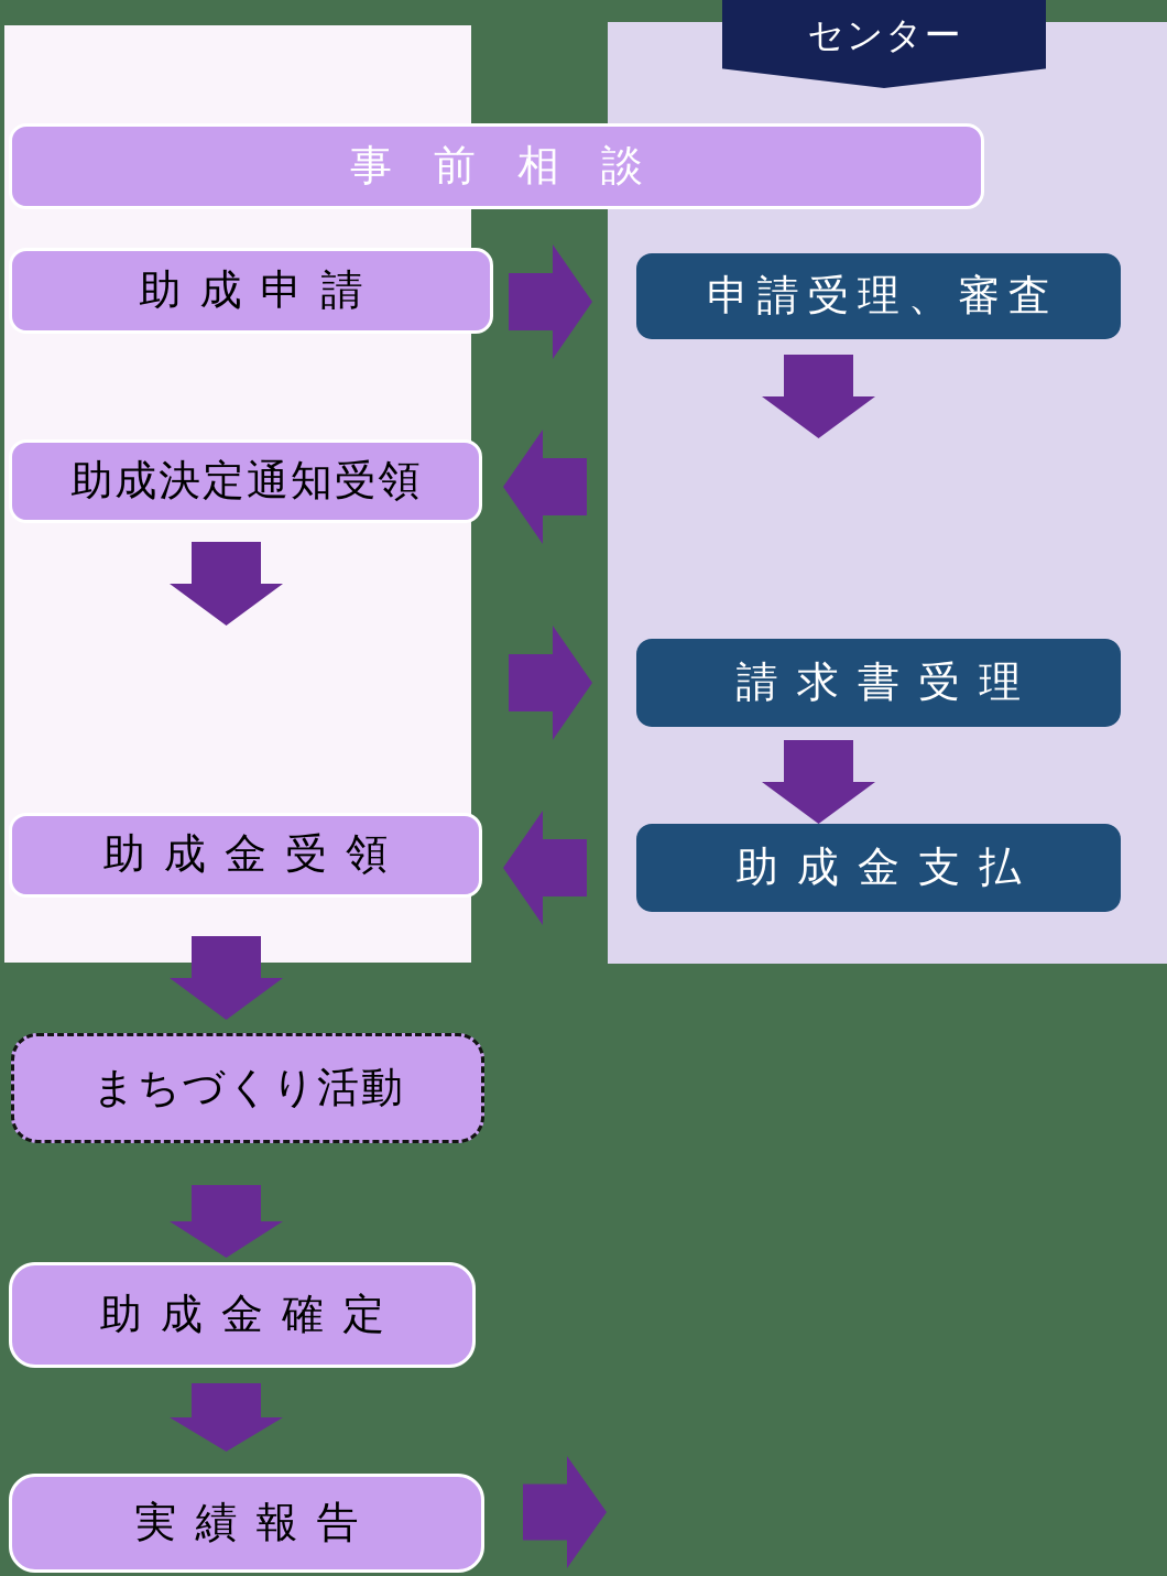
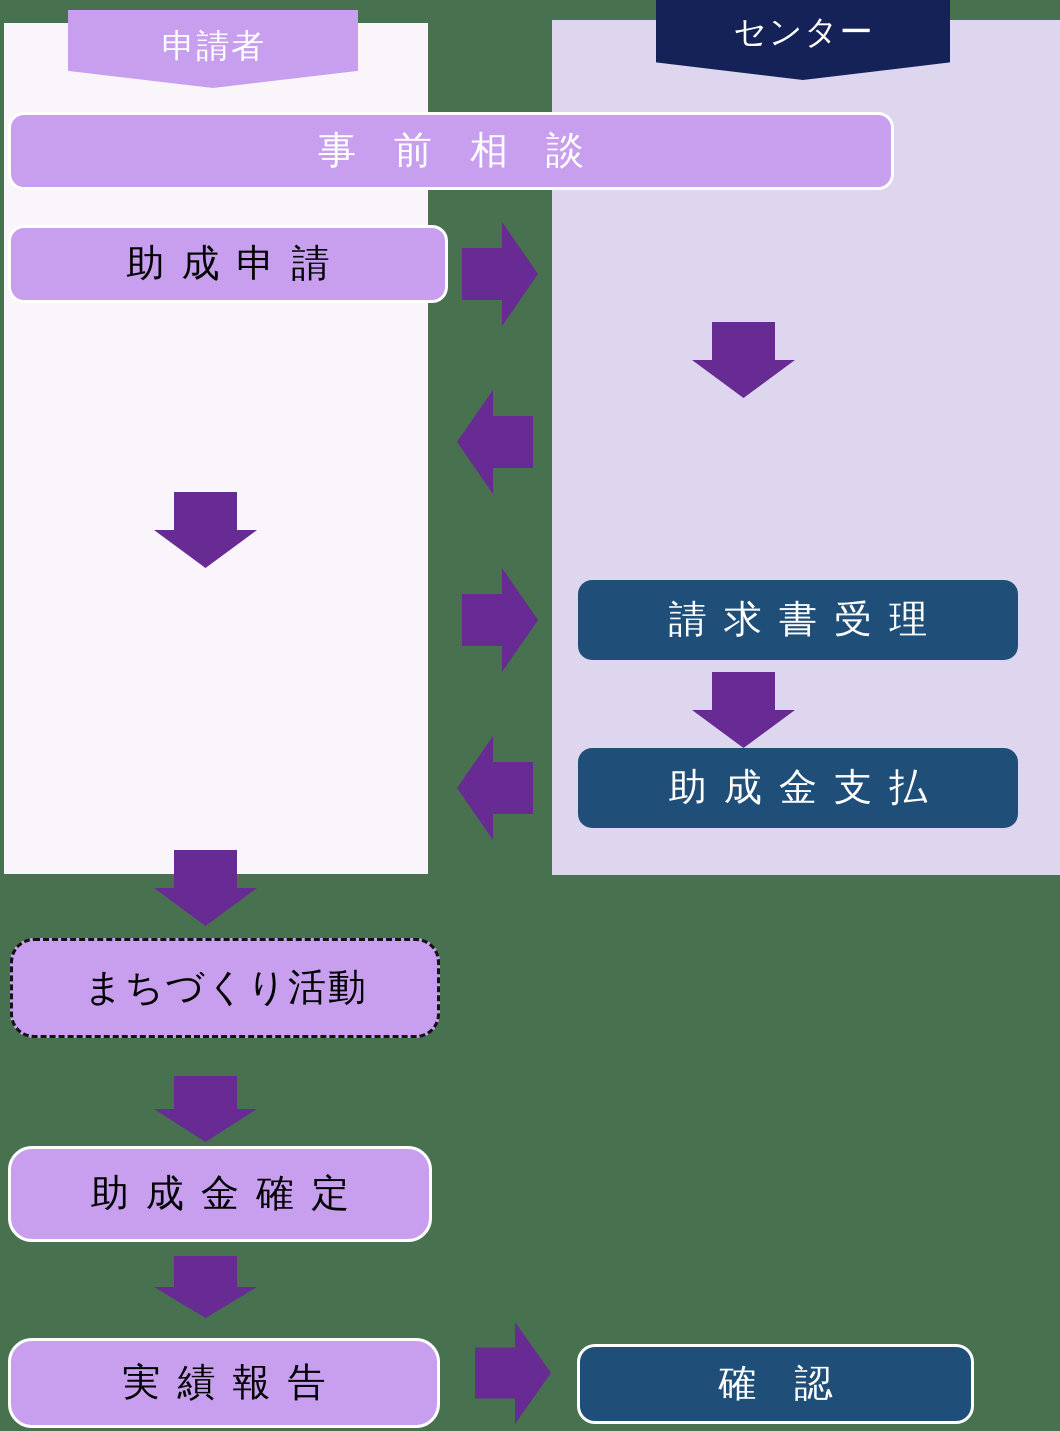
+ 申請者
  センター
  事前相談
  助成申請
- 申請受理、審査
- 助成決定通知受領
  請求書受理
- 助成金受領
  助成金支払
  まちづくり活動
  助成金確定
  実績報告
+ 確認
